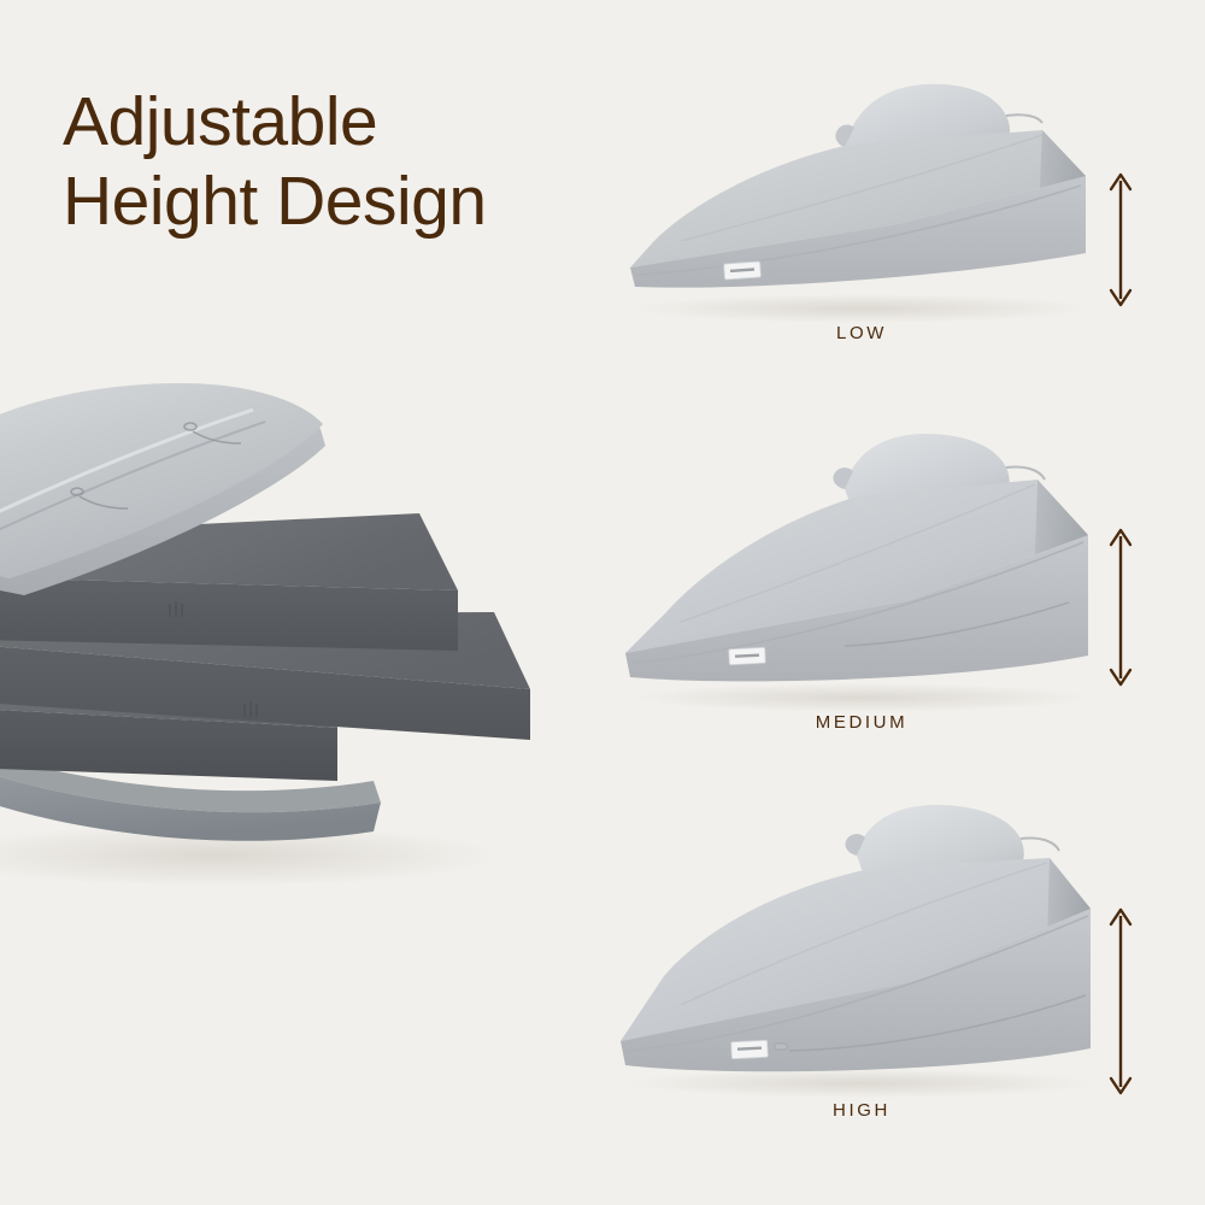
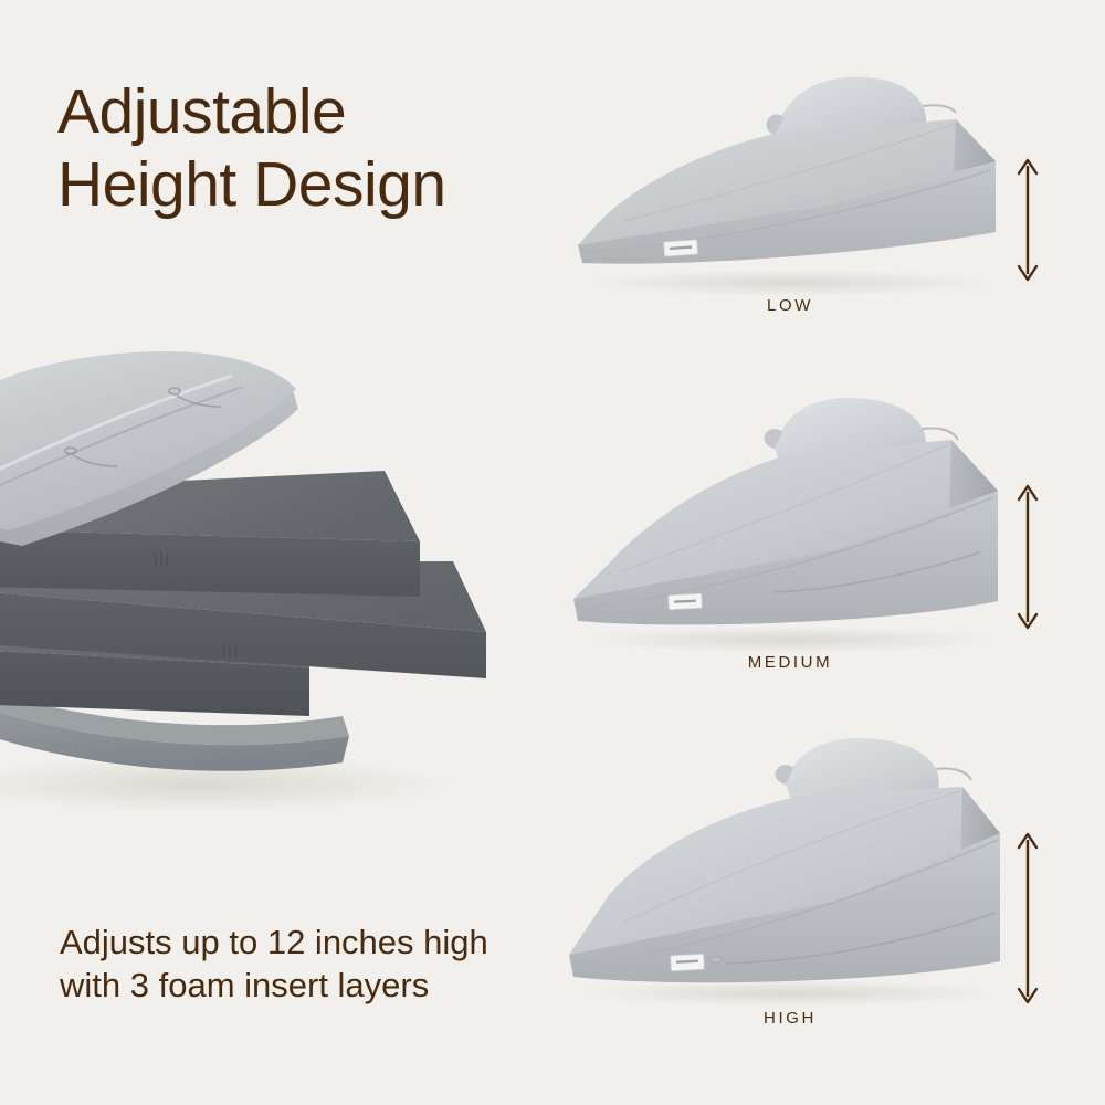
  Adjustable
  Height Design
+ Adjusts up to 12 inches high
+ with 3 foam insert layers
  LOW
  MEDIUM
  HIGH
